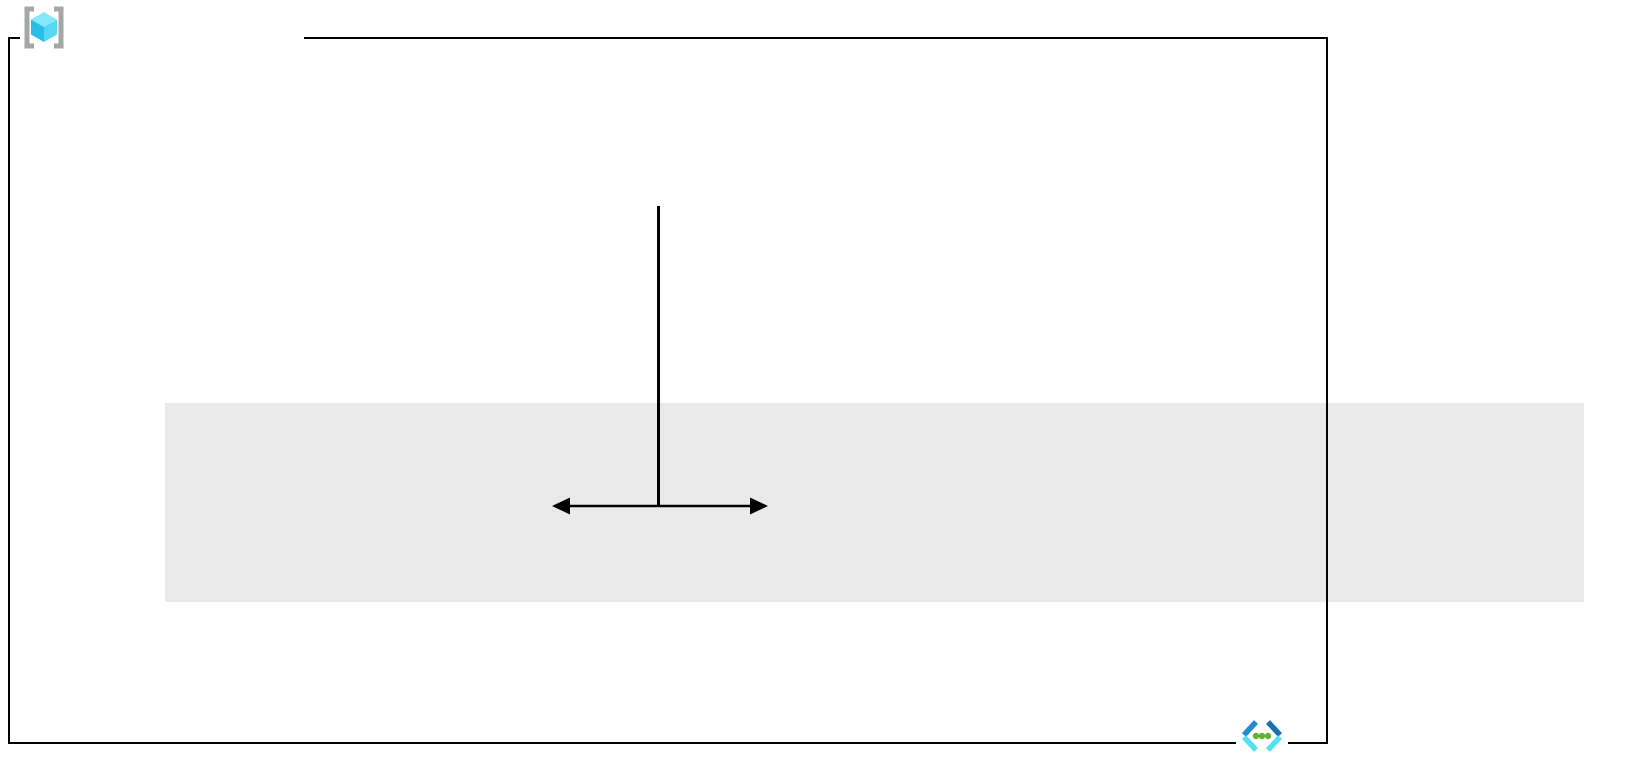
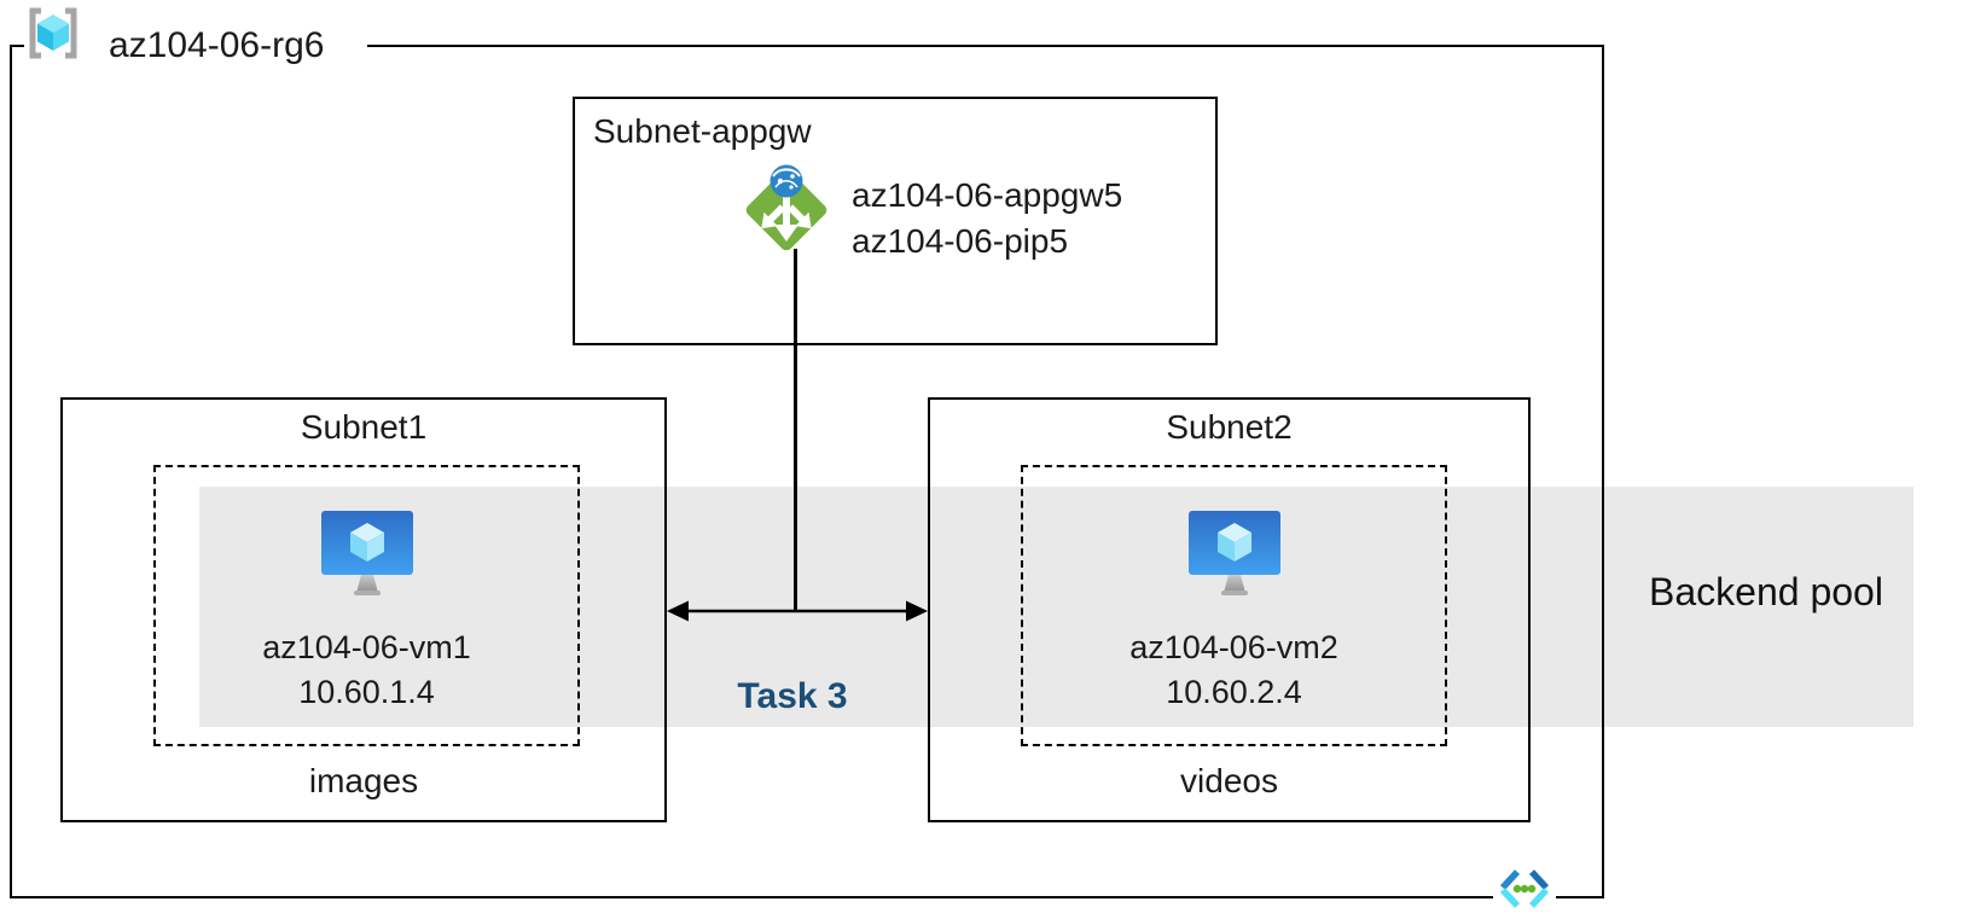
+ Backend pool
+ az104-06-rg6
+ Subnet-appgw
+ az104-06-appgw5
+ az104-06-pip5
+ Subnet1
+ az104-06-vm1
+ 10.60.1.4
+ images
+ Subnet2
+ az104-06-vm2
+ 10.60.2.4
+ videos
+ Task 3
